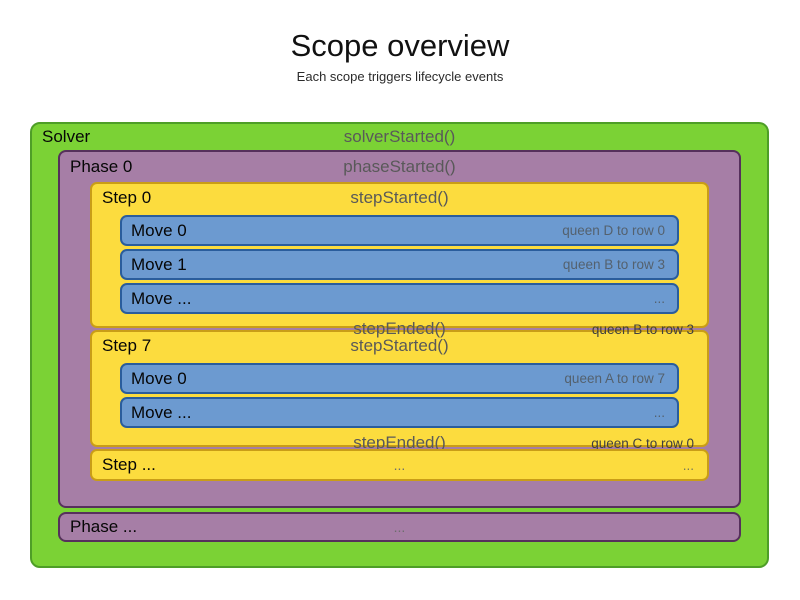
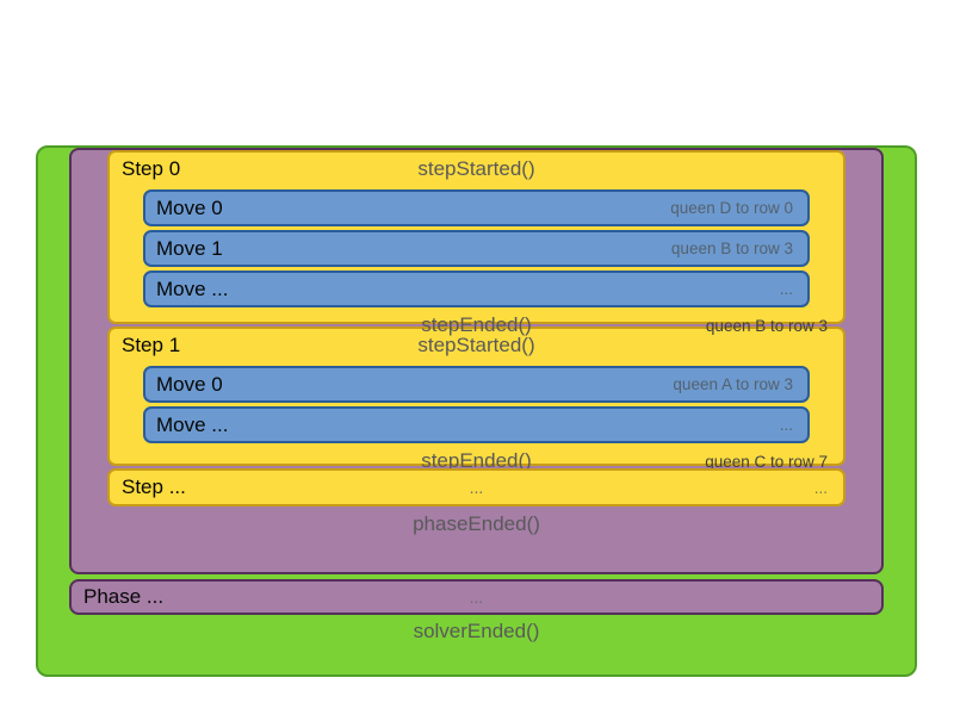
- Scope overview
- Each scope triggers lifecycle events
- Solver
- solverStarted()
- Phase 0
- phaseStarted()
  Step 0
  stepStarted()
  Move 0
  queen D to row 0
  Move 1
  queen B to row 3
  Move ...
  ...
  stepEnded()
  queen B to row 3
- Step 7
+ Step 1
  stepStarted()
  Move 0
- queen A to row 7
+ queen A to row 3
  Move ...
  ...
  stepEnded()
- queen C to row 0
+ queen C to row 7
  Step ...
  ...
  ...
+ phaseEnded()
  Phase ...
  ...
+ solverEnded()
